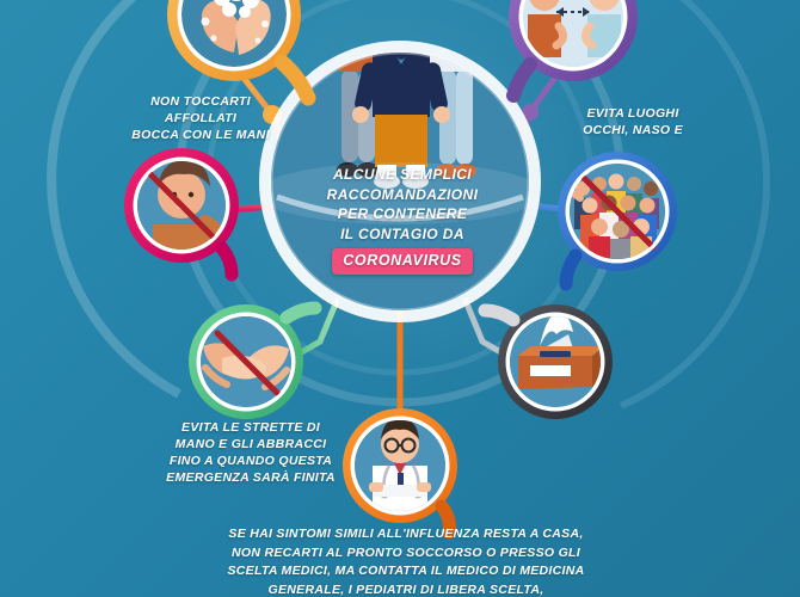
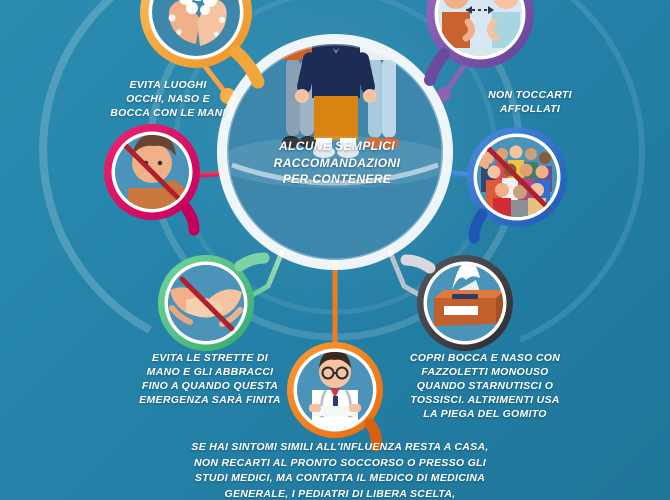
  ALCUNE SEMPLICI
  RACCOMANDAZIONI
  PER CONTENERE
- IL CONTAGIO DA
- CORONAVIRUS
- NON TOCCARTI
+ EVITA LUOGHI
- AFFOLLATI
+ OCCHI, NASO E
  BOCCA CON LE MANI
- EVITA LUOGHI
+ NON TOCCARTI
- OCCHI, NASO E
+ AFFOLLATI
  EVITA LE STRETTE DI
  MANO E GLI ABBRACCI
  FINO A QUANDO QUESTA
  EMERGENZA SARÀ FINITA
+ COPRI BOCCA E NASO CON
+ FAZZOLETTI MONOUSO
+ QUANDO STARNUTISCI O
+ TOSSISCI. ALTRIMENTI USA
+ LA PIEGA DEL GOMITO
  SE HAI SINTOMI SIMILI ALL'INFLUENZA RESTA A CASA,
  NON RECARTI AL PRONTO SOCCORSO O PRESSO GLI
- SCELTA MEDICI, MA CONTATTA IL MEDICO DI MEDICINA
+ STUDI MEDICI, MA CONTATTA IL MEDICO DI MEDICINA
  GENERALE, I PEDIATRI DI LIBERA SCELTA,
